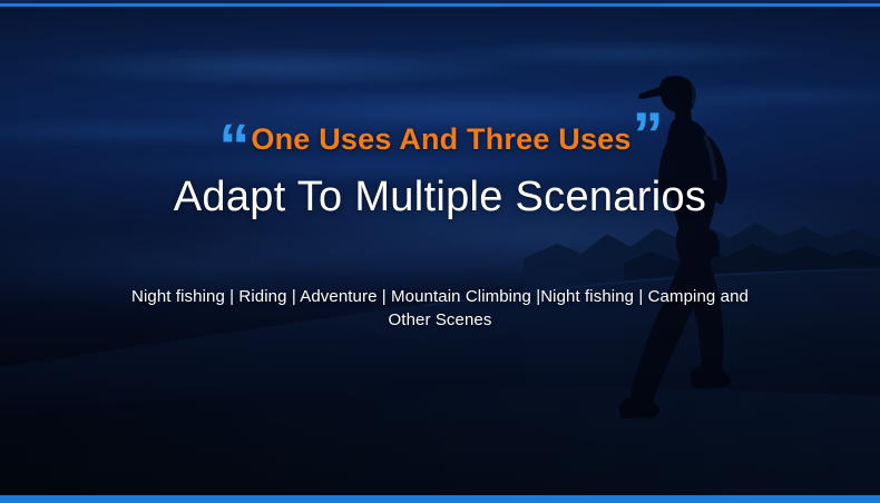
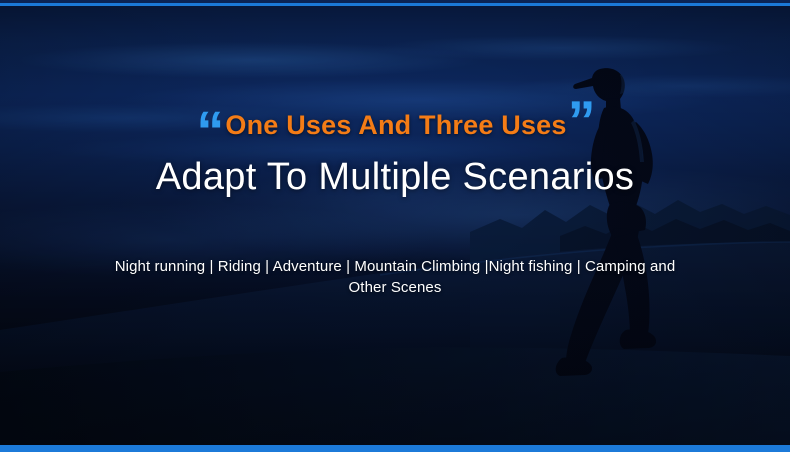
  “
  One Uses And Three Uses
  ”
  Adapt To Multiple Scenarios
- Night fishing | Riding | Adventure | Mountain Climbing |Night fishing | Camping and Other Scenes
+ Night running | Riding | Adventure | Mountain Climbing |Night fishing | Camping and Other Scenes
